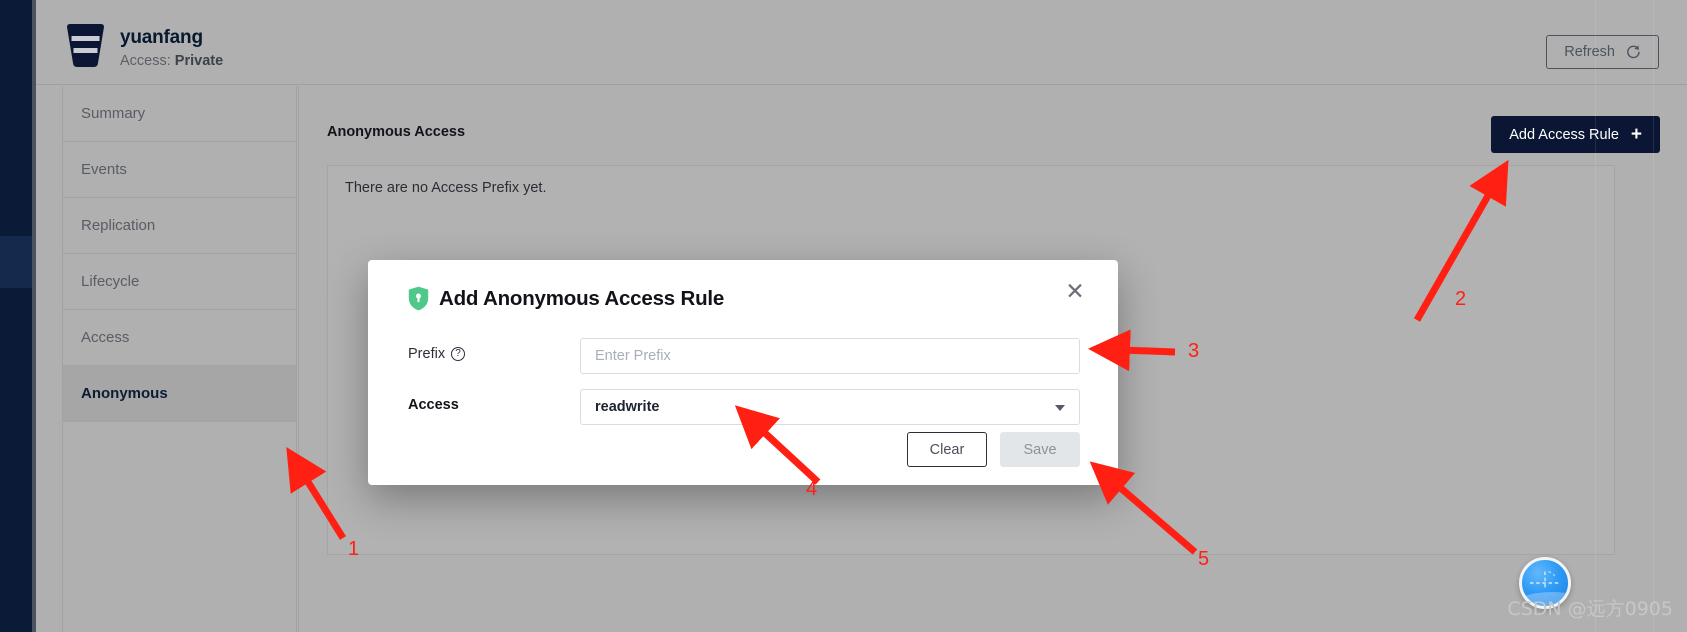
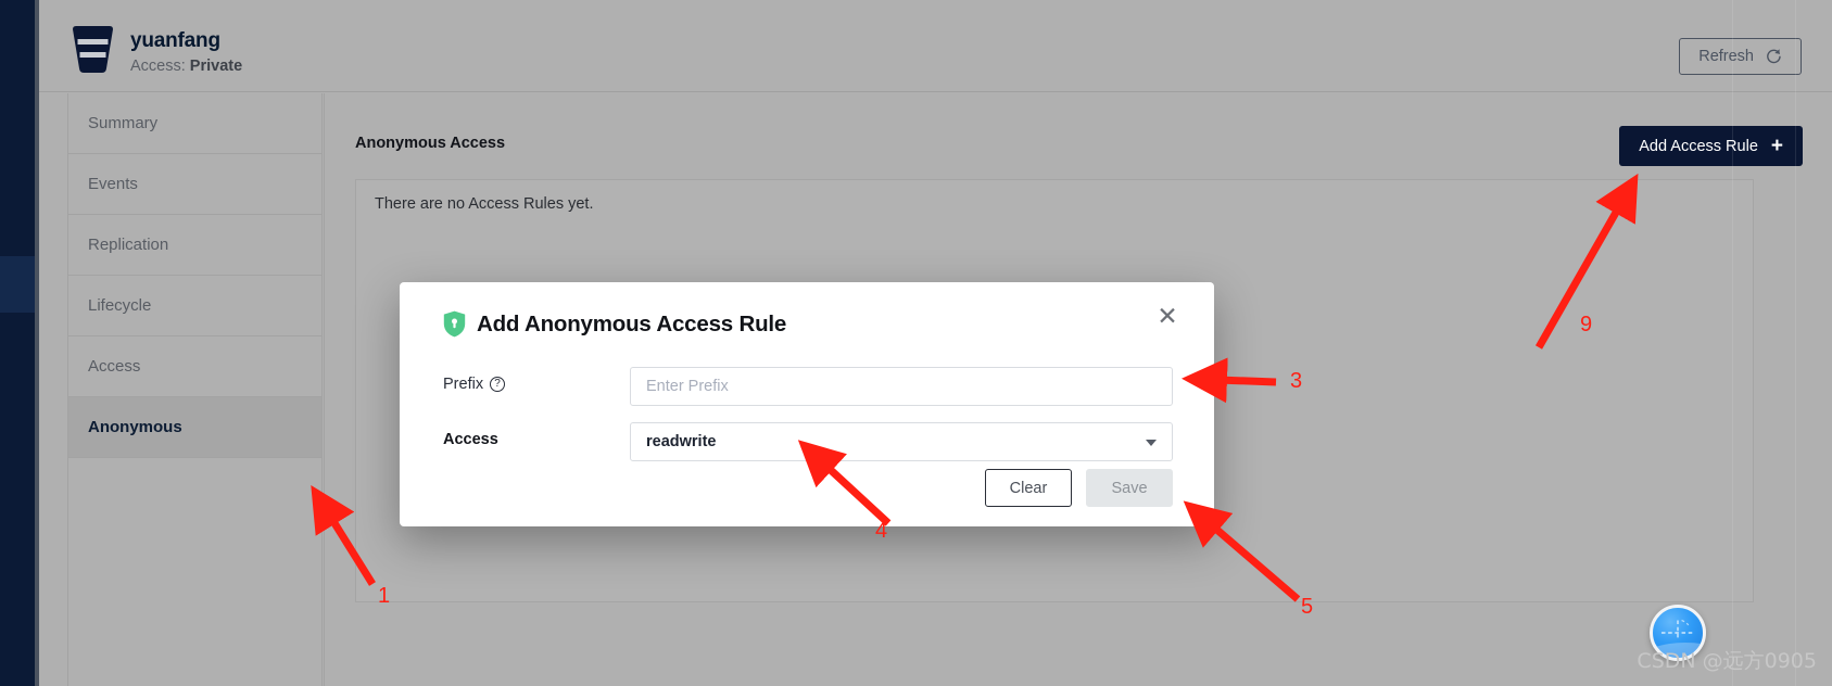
  yuanfang
  Access: Private
  Refresh
  Summary
  Events
  Replication
  Lifecycle
  Access
  Anonymous
  Anonymous Access
  Add Access Rule
  +
- There are no Access Prefix yet.
+ There are no Access Rules yet.
  Add Anonymous Access Rule
  ✕
  Prefix
  ?
  Enter Prefix
  Access
  readwrite
  Clear
  Save
  1
- 2
+ 9
  3
  4
  5
  CSDN @远方0905
